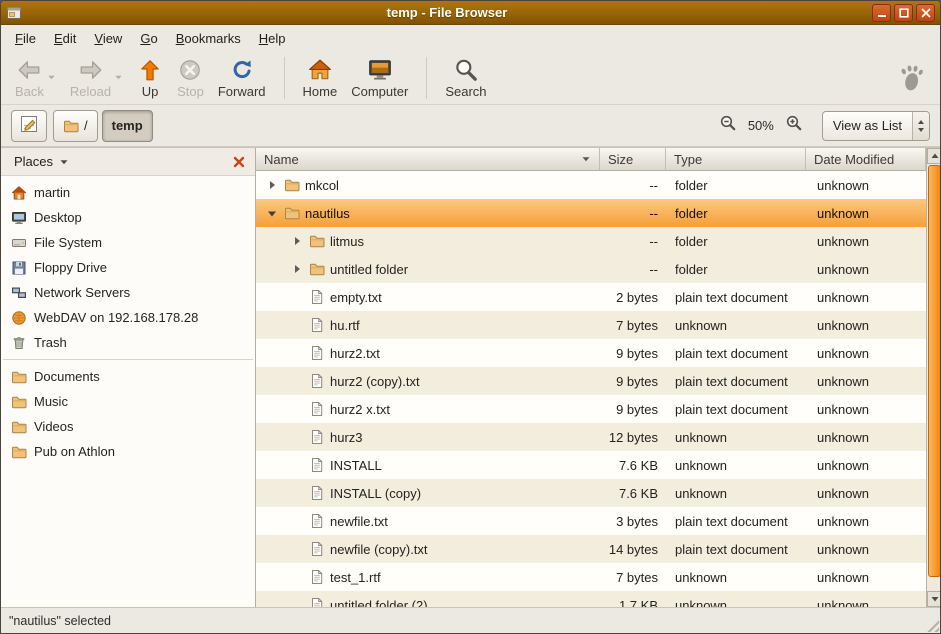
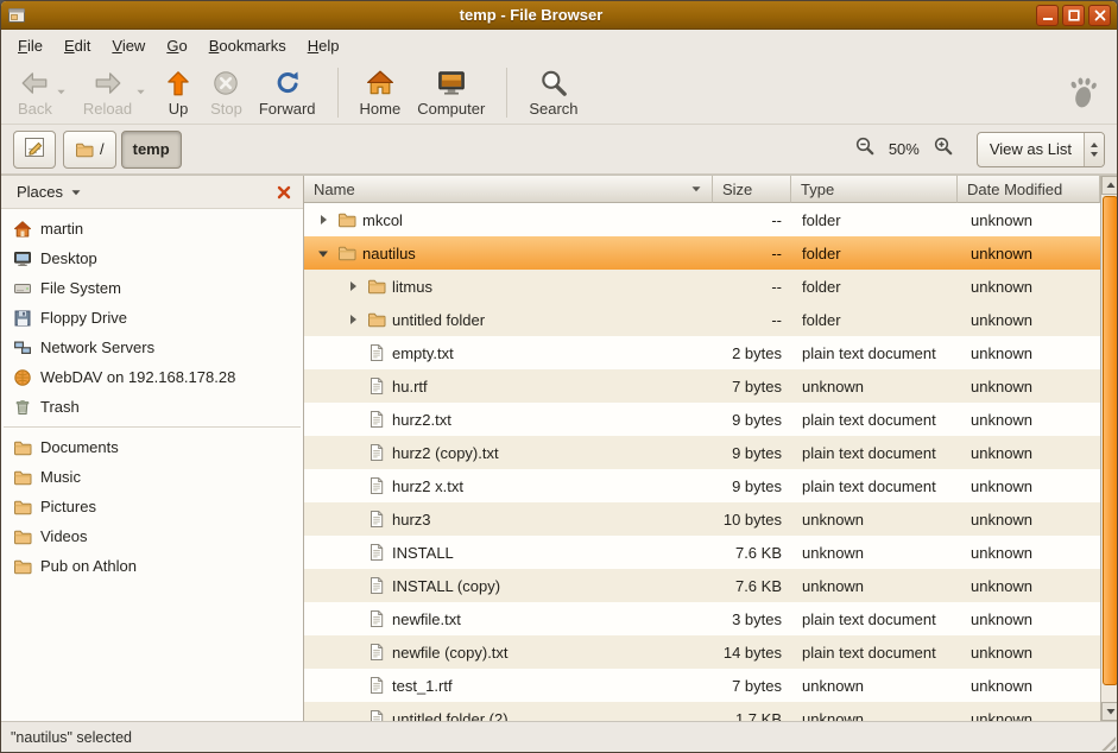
  temp - File Browser
  File
  Edit
  View
  Go
  Bookmarks
  Help
  Back
  Reload
  Up
  Stop
  Forward
  Home
  Computer
  Search
  /
  temp
  50%
  View as List
  Places
  martin
  Desktop
  File System
  Floppy Drive
  Network Servers
  WebDAV on 192.168.178.28
  Trash
  Documents
  Music
+ Pictures
  Videos
  Pub on Athlon
  Name
  Size
  Type
  Date Modified
  mkcol
  --
  folder
  unknown
  nautilus
  --
  folder
  unknown
  litmus
  --
  folder
  unknown
  untitled folder
  --
  folder
  unknown
  empty.txt
  2 bytes
  plain text document
  unknown
  hu.rtf
  7 bytes
  unknown
  unknown
  hurz2.txt
  9 bytes
  plain text document
  unknown
  hurz2 (copy).txt
  9 bytes
  plain text document
  unknown
  hurz2 x.txt
  9 bytes
  plain text document
  unknown
  hurz3
- 12 bytes
+ 10 bytes
  unknown
  unknown
  INSTALL
  7.6 KB
  unknown
  unknown
  INSTALL (copy)
  7.6 KB
  unknown
  unknown
  newfile.txt
  3 bytes
  plain text document
  unknown
  newfile (copy).txt
  14 bytes
  plain text document
  unknown
  test_1.rtf
  7 bytes
  unknown
  unknown
  untitled folder (2)
  1.7 KB
  unknown
  unknown
  "nautilus" selected
